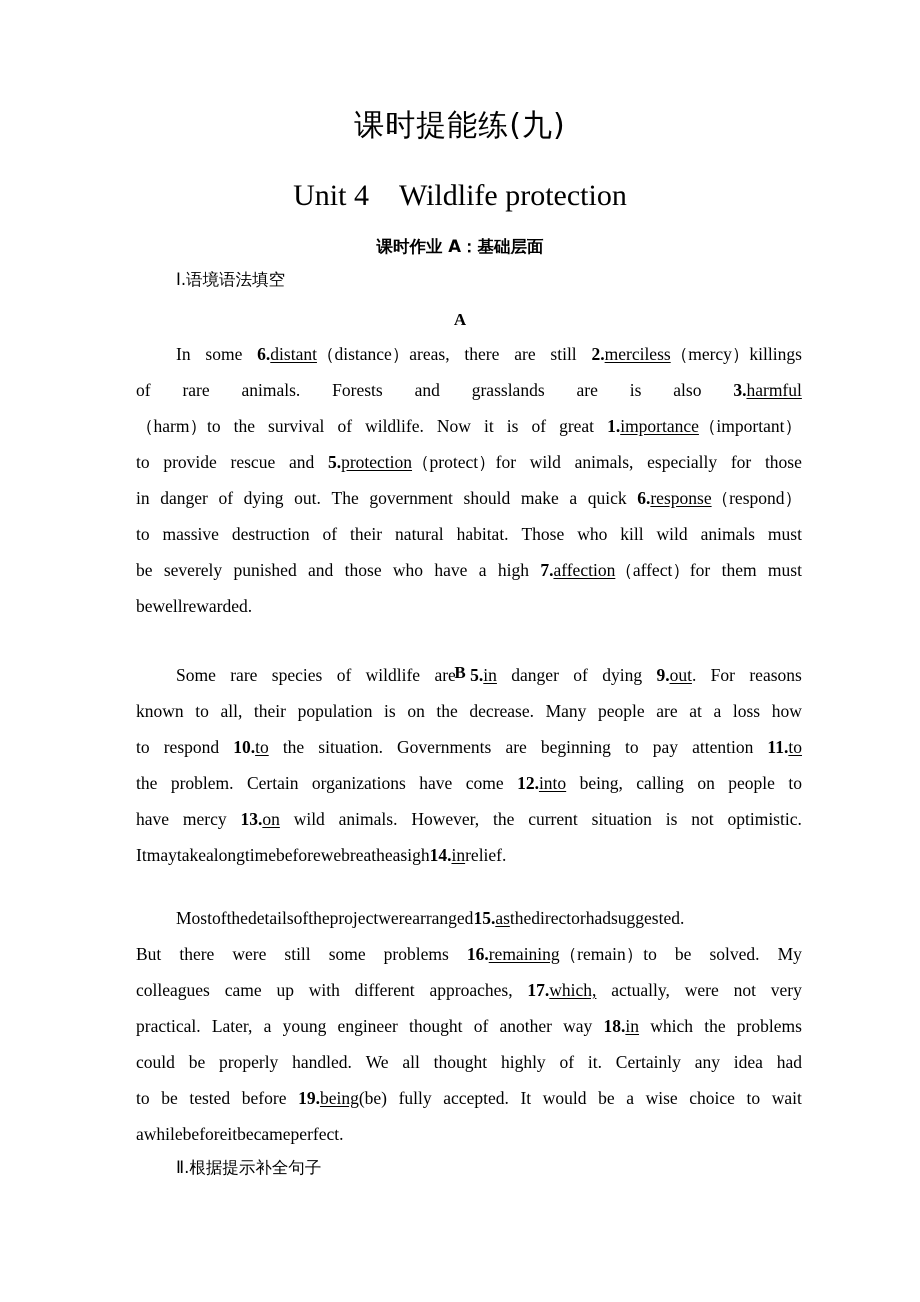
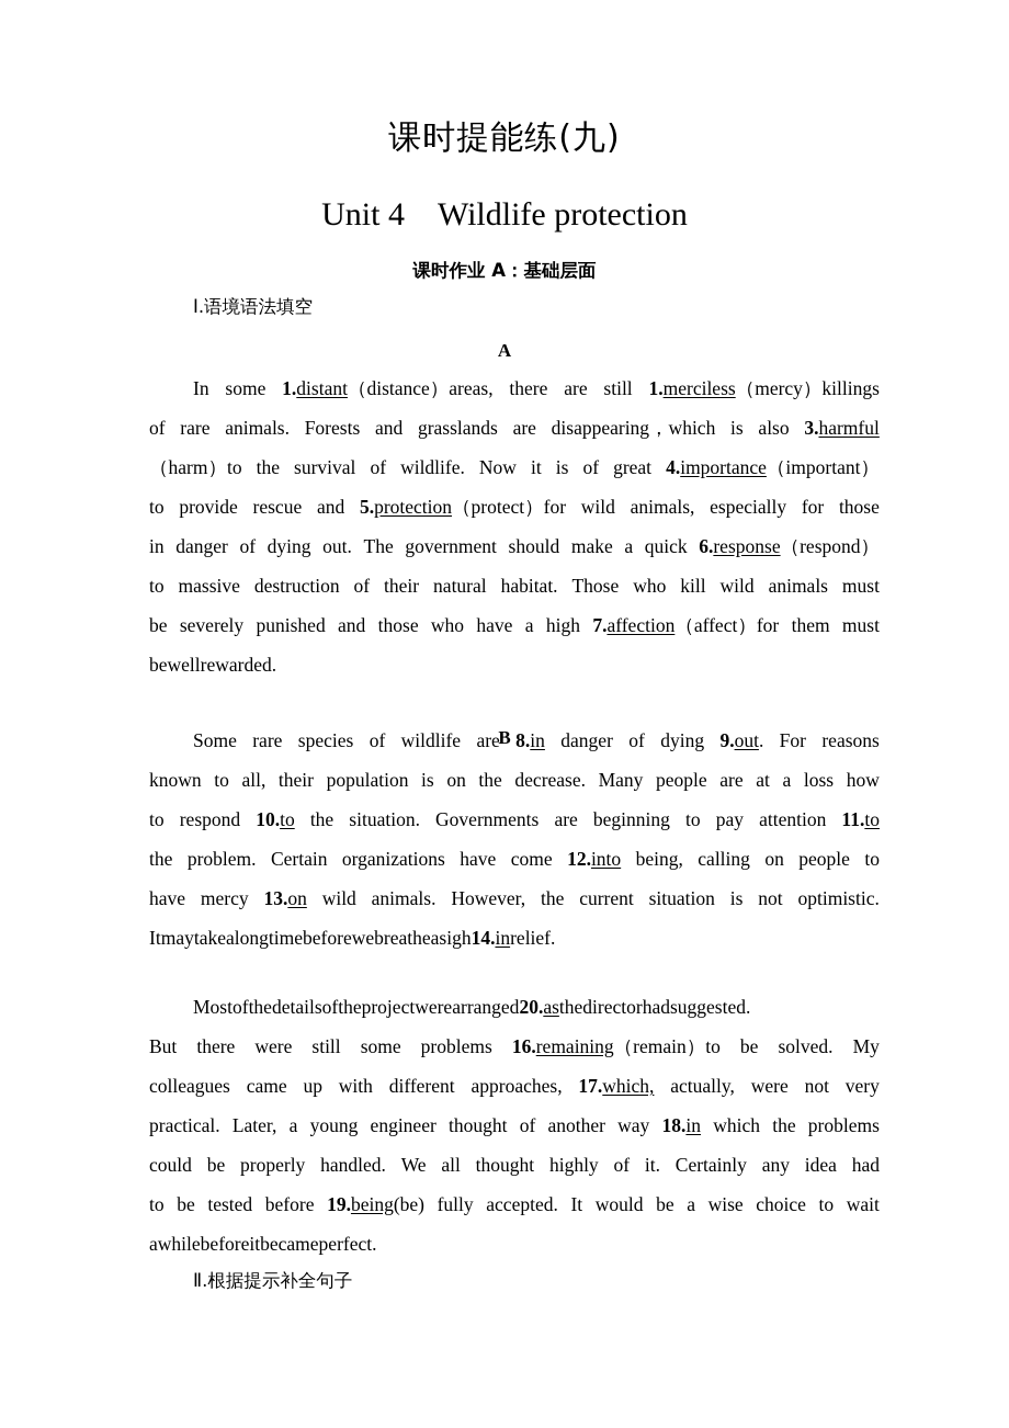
  课时提能练(九)
  Unit 4 Wildlife protection
  课时作业 A：基础层面
  Ⅰ.语境语法填空
  A
  In
  some
- 6.distant（distance）areas,
+ 1.distant（distance）areas,
  there
  are
  still
- 2.merciless（mercy）killings
+ 1.merciless（mercy）killings
  of
  rare
  animals.
  Forests
  and
  grasslands
  are
+ disappearing，which
  is
  also
  3.harmful
  （harm）to
  the
  survival
  of
  wildlife.
  Now
  it
  is
  of
  great
- 1.importance（important）
+ 4.importance（important）
  to
  provide
  rescue
  and
  5.protection（protect）for
  wild
  animals,
  especially
  for
  those
  in
  danger
  of
  dying
  out.
  The
  government
  should
  make
  a
  quick
  6.response（respond）
  to
  massive
  destruction
  of
  their
  natural
  habitat.
  Those
  who
  kill
  wild
  animals
  must
  be
  severely
  punished
  and
  those
  who
  have
  a
  high
  7.affection（affect）for
  them
  must
  be
  well
  rewarded.
  B
  Some
  rare
  species
  of
  wildlife
  are
- 5.in
+ 8.in
  danger
  of
  dying
  9.out.
  For
  reasons
  known
  to
  all,
  their
  population
  is
  on
  the
  decrease.
  Many
  people
  are
  at
  a
  loss
  how
  to
  respond
  10.to
  the
  situation.
  Governments
  are
  beginning
  to
  pay
  attention
  11.to
  the
  problem.
  Certain
  organizations
  have
  come
  12.into
  being,
  calling
  on
  people
  to
  have
  mercy
  13.on
  wild
  animals.
  However,
  the
  current
  situation
  is
  not
  optimistic.
  It
  may
  take
  a
  long
  time
  before
  we
  breathe
  a
  sigh
  14.in
  relief.
  Most
  of
  the
  details
  of
  the
  project
  were
  arranged
- 15.as
+ 20.as
  the
  director
  had
  suggested.
  But
  there
  were
  still
  some
  problems
  16.remaining（remain）to
  be
  solved.
  My
  colleagues
  came
  up
  with
  different
  approaches,
  17.which,
  actually,
  were
  not
  very
  practical.
  Later,
  a
  young
  engineer
  thought
  of
  another
  way
  18.in
  which
  the
  problems
  could
  be
  properly
  handled.
  We
  all
  thought
  highly
  of
  it.
  Certainly
  any
  idea
  had
  to
  be
  tested
  before
  19.being(be)
  fully
  accepted.
  It
  would
  be
  a
  wise
  choice
  to
  wait
  a
  while
  before
  it
  became
  perfect.
  Ⅱ.根据提示补全句子
